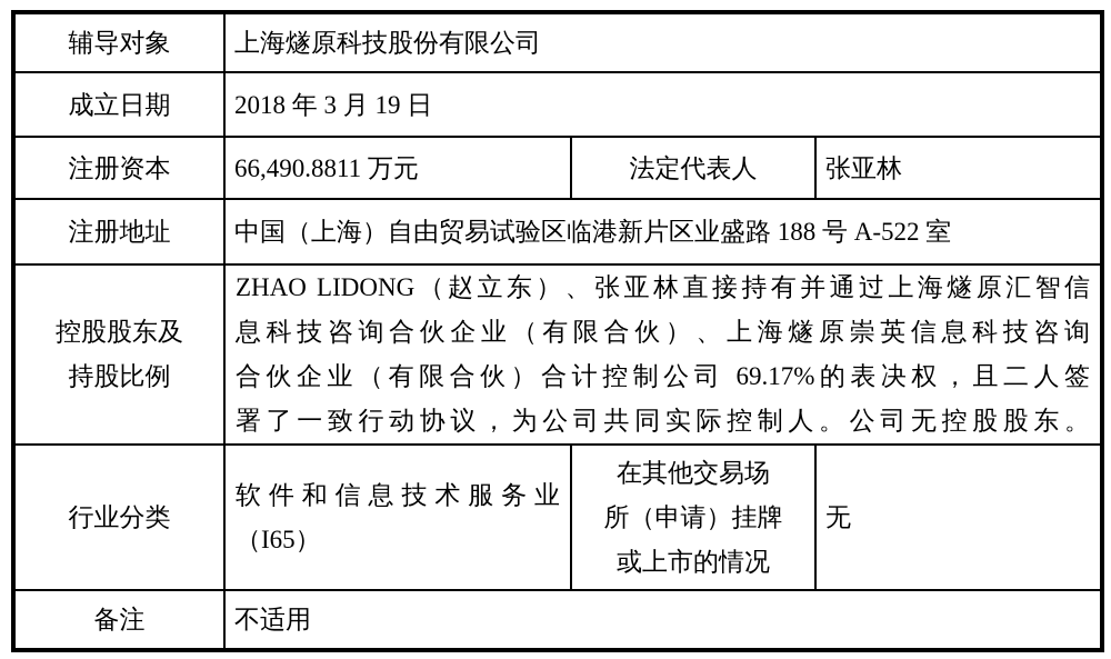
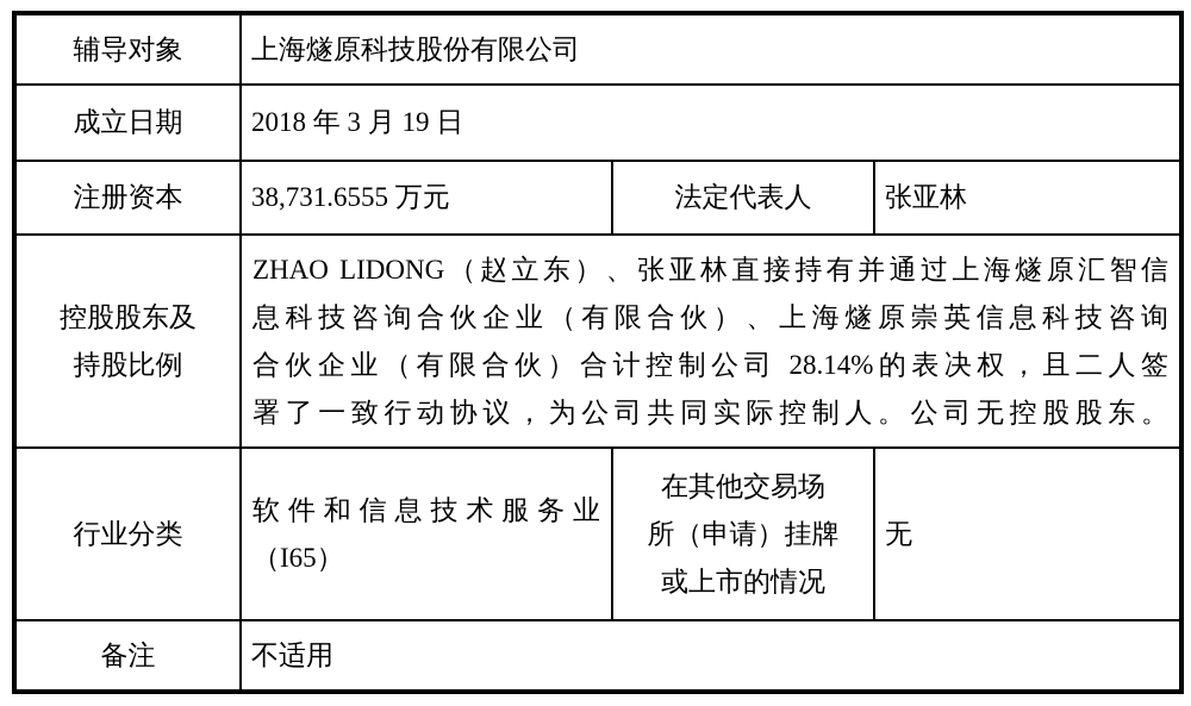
  辅导对象	上海燧原科技股份有限公司
  成立日期	2018 年 3 月 19 日
- 注册资本	66,490.8811 万元	法定代表人	张亚林
+ 注册资本	38,731.6555 万元	法定代表人	张亚林
- 注册地址	中国（上海）自由贸易试验区临港新片区业盛路 188 号 A-522 室
- 控股股东及 持股比例	ZHAO LIDONG（赵立东）、张亚林直接持有并通过上海燧原汇智信 息科技咨询合伙企业（有限合伙）、上海燧原崇英信息科技咨询 合伙企业（有限合伙）合计控制公司 69.17%的表决权，且二人签 署了一致行动协议，为公司共同实际控制人。公司无控股股东。
+ 控股股东及 持股比例	ZHAO LIDONG（赵立东）、张亚林直接持有并通过上海燧原汇智信 息科技咨询合伙企业（有限合伙）、上海燧原崇英信息科技咨询 合伙企业（有限合伙）合计控制公司 28.14%的表决权，且二人签 署了一致行动协议，为公司共同实际控制人。公司无控股股东。
  行业分类	软件和信息技术服务业（I65）	在其他交易场 所（申请）挂牌 或上市的情况	无
  备注	不适用
